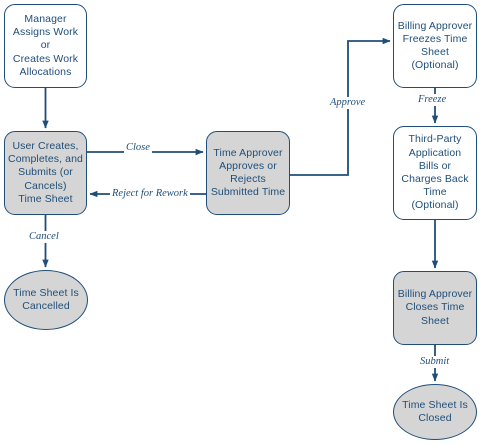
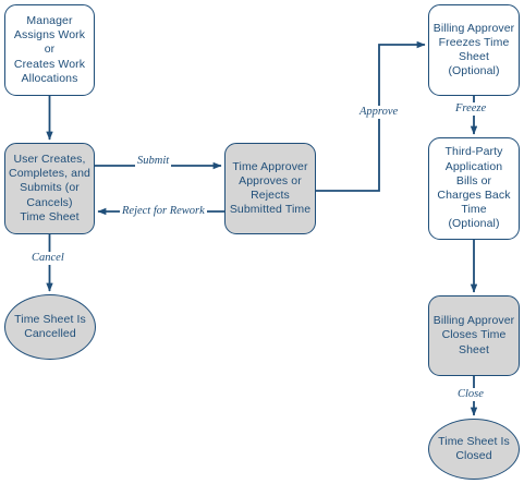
  Manager
  Assigns Work
  or
  Creates Work
  Allocations
  User Creates,
  Completes, and
  Submits (or
  Cancels)
  Time Sheet
  Time Approver
  Approves or
  Rejects
  Submitted Time
  Billing Approver
  Freezes Time
  Sheet
  (Optional)
  Third-Party
  Application
  Bills or
  Charges Back
  Time
  (Optional)
  Billing Approver
  Closes Time
  Sheet
  Time Sheet Is
  Cancelled
  Time Sheet Is
  Closed
- Close
+ Submit
  Reject for Rework
  Approve
  Freeze
- Submit
+ Close
  Cancel
